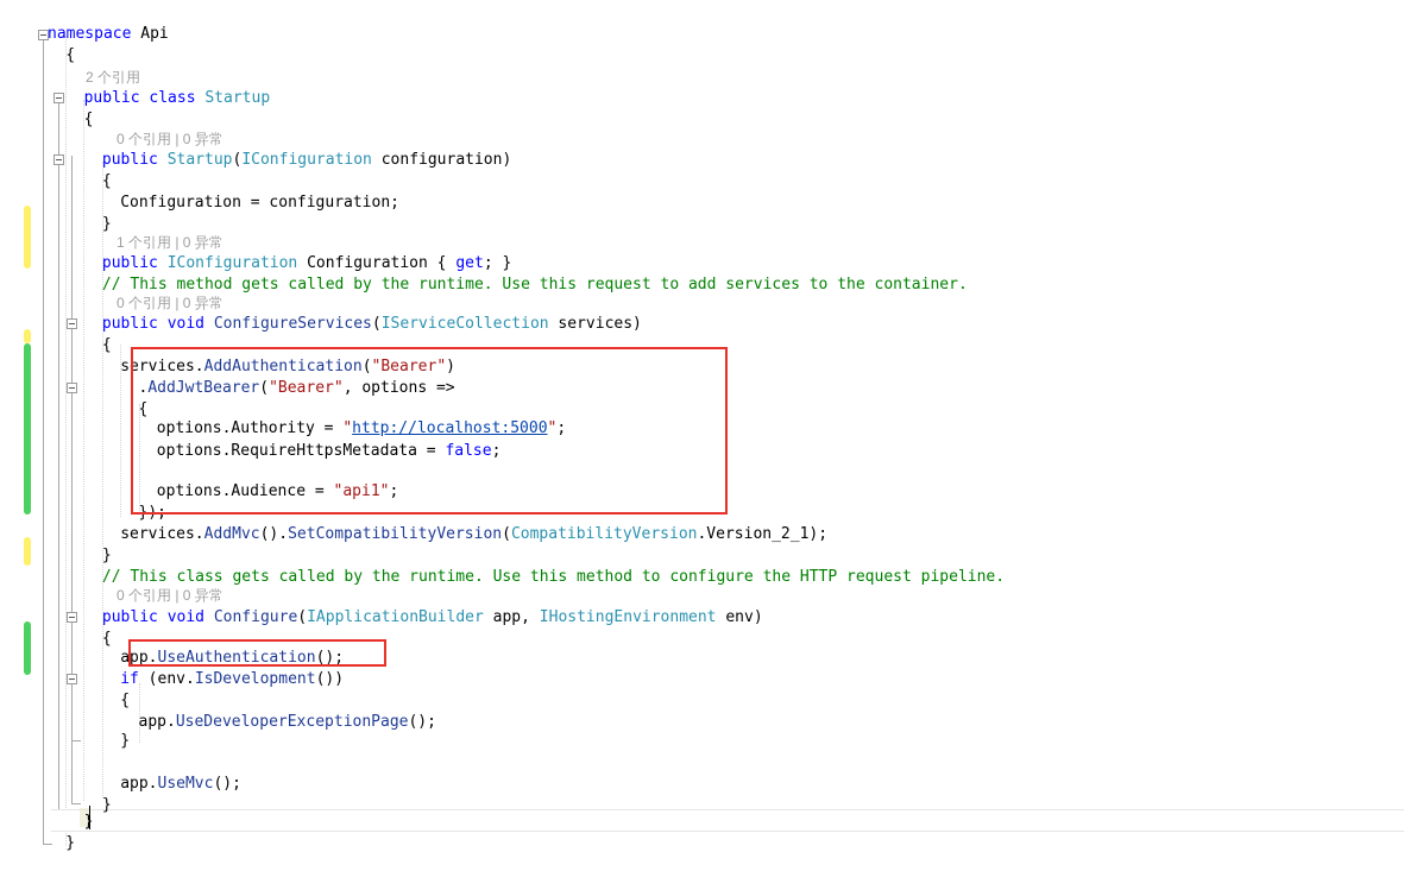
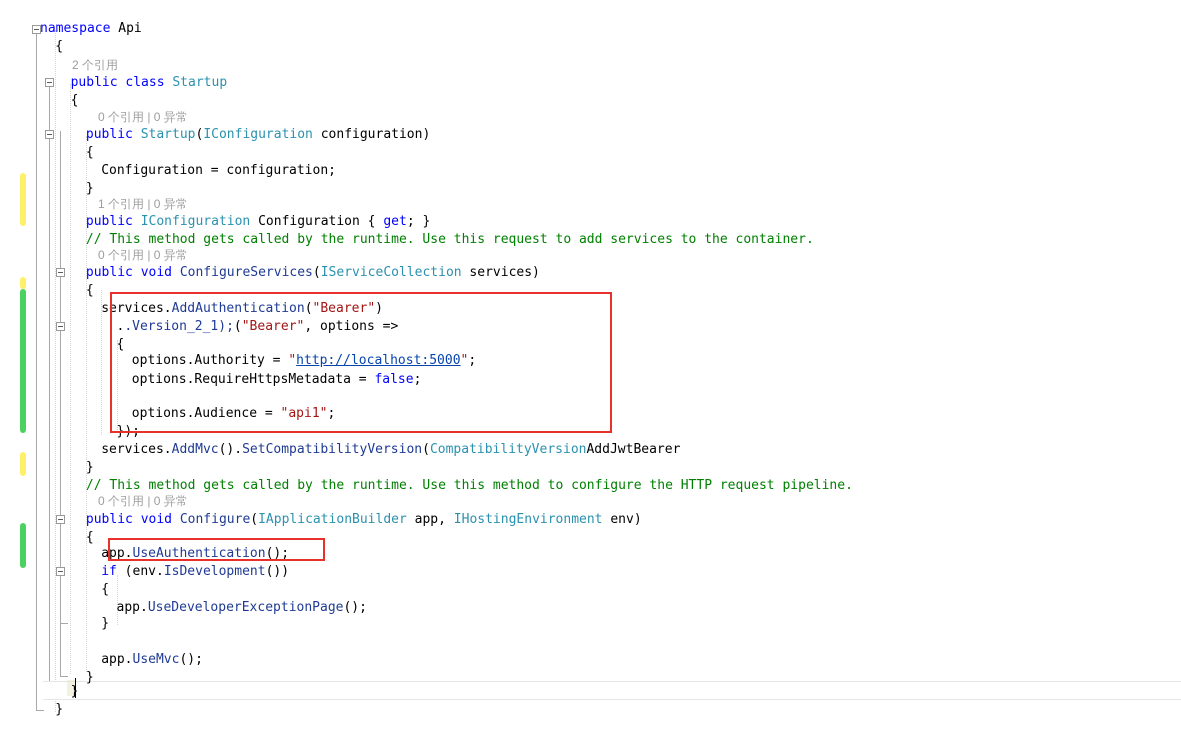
  2 个引用
  0 个引用 | 0 异常
  1 个引用 | 0 异常
  0 个引用 | 0 异常
  0 个引用 | 0 异常
  namespace Api
  {
  public class Startup
  {
  public Startup(IConfiguration configuration)
  {
  Configuration = configuration;
  }
  public IConfiguration Configuration { get; }
  // This method gets called by the runtime. Use this request to add services to the container.
  public void ConfigureServices(IServiceCollection services)
  {
  services.AddAuthentication("Bearer")
- .AddJwtBearer("Bearer", options =>
+ ..Version_2_1);("Bearer", options =>
  {
  options.Authority = "http://localhost:5000";
  options.RequireHttpsMetadata = false;
  options.Audience = "api1";
  });
- services.AddMvc().SetCompatibilityVersion(CompatibilityVersion.Version_2_1);
+ services.AddMvc().SetCompatibilityVersion(CompatibilityVersionAddJwtBearer
  }
- // This class gets called by the runtime. Use this method to configure the HTTP request pipeline.
+ // This method gets called by the runtime. Use this method to configure the HTTP request pipeline.
  public void Configure(IApplicationBuilder app, IHostingEnvironment env)
  {
  app.UseAuthentication();
  if (env.IsDevelopment())
  {
  app.UseDeveloperExceptionPage();
  }
  app.UseMvc();
  }
  }
  }
